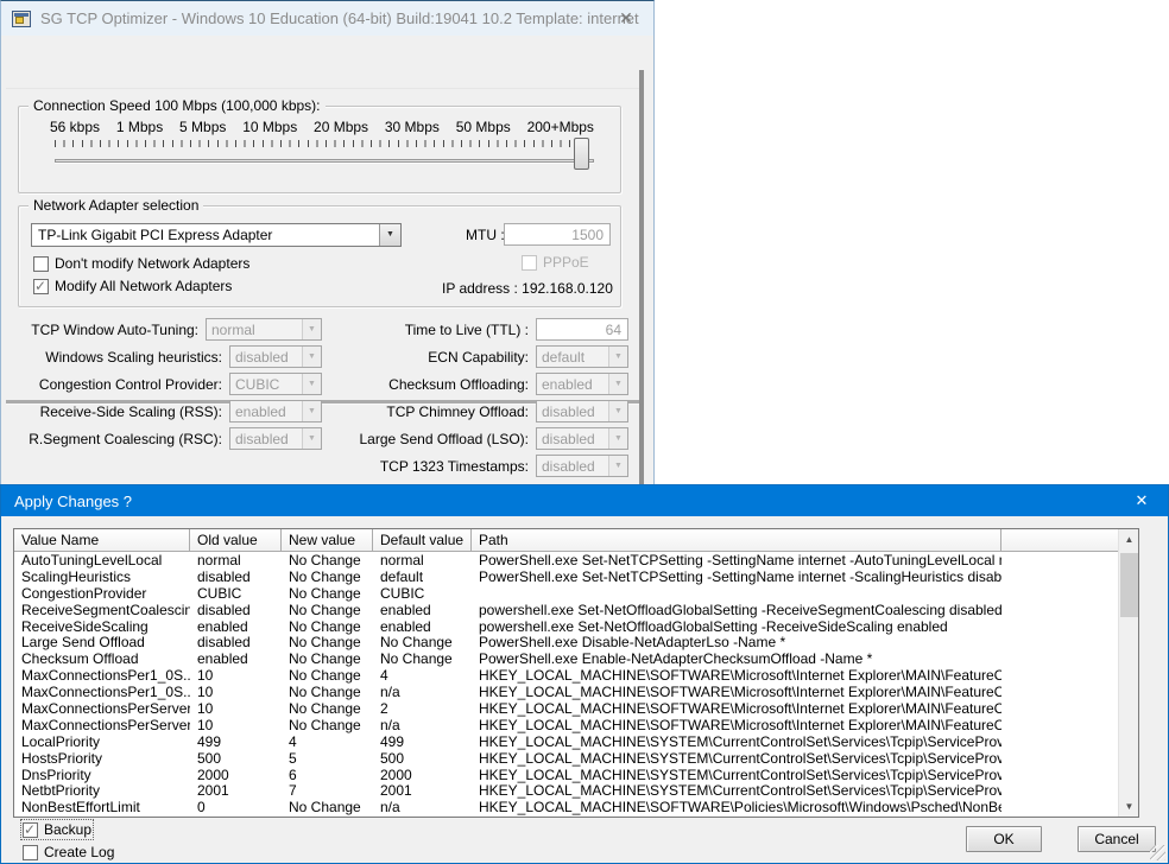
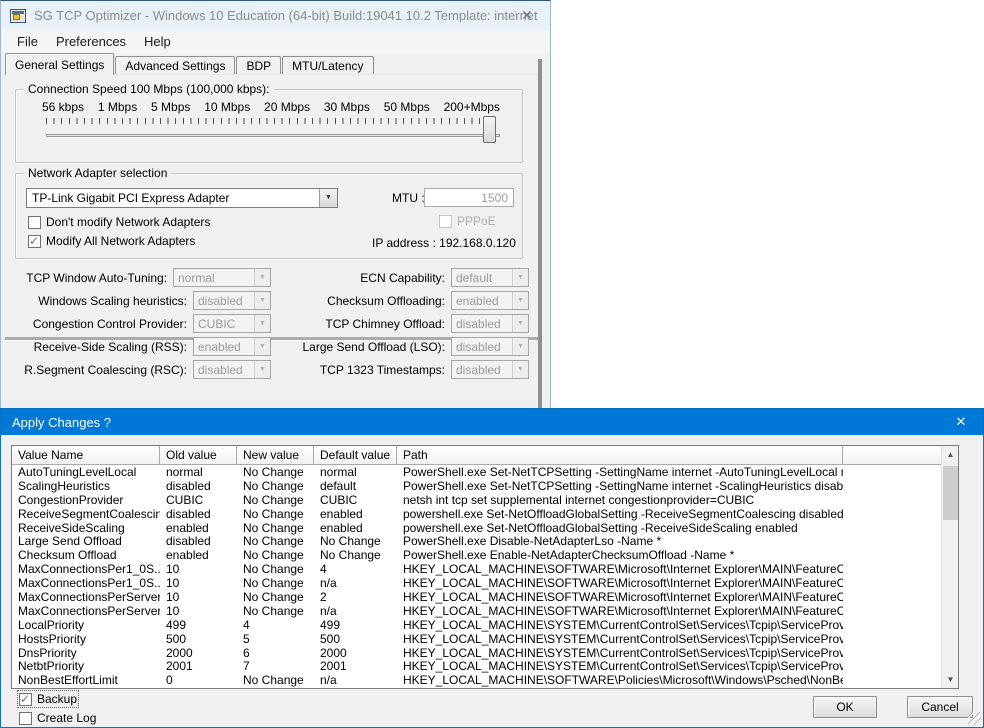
  SG TCP Optimizer - Windows 10 Education (64-bit) Build:19041 10.2 Template: internet
  ✕
+ File
+ Preferences
+ Help
+ General Settings
+ Advanced Settings
+ BDP
+ MTU/Latency
  Connection Speed 100 Mbps (100,000 kbps):
  56 kbps
  1 Mbps
  5 Mbps
  10 Mbps
  20 Mbps
  30 Mbps
  50 Mbps
  200+Mbps
  Network Adapter selection
  TP-Link Gigabit PCI Express Adapter
  MTU :
  1500
  Don't modify Network Adapters
  Modify All Network Adapters
  PPPoE
  IP address : 192.168.0.120
  TCP Window Auto-Tuning:
  normal
  Windows Scaling heuristics:
  disabled
  Congestion Control Provider:
  CUBIC
  Receive-Side Scaling (RSS):
  enabled
  R.Segment Coalescing (RSC):
  disabled
- Time to Live (TTL) :
- 64
  ECN Capability:
  default
  Checksum Offloading:
  enabled
  TCP Chimney Offload:
  disabled
  Large Send Offload (LSO):
  disabled
  TCP 1323 Timestamps:
  disabled
  Apply Changes ?
  ✕
  Value Name
  Old value
  New value
  Default value
  Path
  AutoTuningLevelLocal
  normal
  No Change
  normal
  PowerShell.exe Set-NetTCPSetting -SettingName internet -AutoTuningLevelLocal
  ScalingHeuristics
  disabled
  No Change
  default
  PowerShell.exe Set-NetTCPSetting -SettingName internet -ScalingHeuristics disab
  CongestionProvider
  CUBIC
  No Change
  CUBIC
+ netsh int tcp set supplemental internet congestionprovider=CUBIC
  ReceiveSegmentCoalescin
  disabled
  No Change
  enabled
  powershell.exe Set-NetOffloadGlobalSetting -ReceiveSegmentCoalescing disabled
  ReceiveSideScaling
  enabled
  No Change
  enabled
  powershell.exe Set-NetOffloadGlobalSetting -ReceiveSideScaling enabled
  Large Send Offload
  disabled
  No Change
  No Change
  PowerShell.exe Disable-NetAdapterLso -Name *
  Checksum Offload
  enabled
  No Change
  No Change
  PowerShell.exe Enable-NetAdapterChecksumOffload -Name *
  MaxConnectionsPer1_0S..
  10
  No Change
  4
  HKEY_LOCAL_MACHINE\SOFTWARE\Microsoft\Internet Explorer\MAIN\FeatureC
  MaxConnectionsPer1_0S..
  10
  No Change
  n/a
  HKEY_LOCAL_MACHINE\SOFTWARE\Microsoft\Internet Explorer\MAIN\FeatureC
  MaxConnectionsPerServer
  10
  No Change
  2
  HKEY_LOCAL_MACHINE\SOFTWARE\Microsoft\Internet Explorer\MAIN\FeatureC
  MaxConnectionsPerServer
  10
  No Change
  n/a
  HKEY_LOCAL_MACHINE\SOFTWARE\Microsoft\Internet Explorer\MAIN\FeatureC
  LocalPriority
  499
  4
  499
  HKEY_LOCAL_MACHINE\SYSTEM\CurrentControlSet\Services\Tcpip\ServiceProv
  HostsPriority
  500
  5
  500
  HKEY_LOCAL_MACHINE\SYSTEM\CurrentControlSet\Services\Tcpip\ServiceProv
  DnsPriority
  2000
  6
  2000
  HKEY_LOCAL_MACHINE\SYSTEM\CurrentControlSet\Services\Tcpip\ServiceProv
  NetbtPriority
  2001
  7
  2001
  HKEY_LOCAL_MACHINE\SYSTEM\CurrentControlSet\Services\Tcpip\ServiceProv
  NonBestEffortLimit
  0
  No Change
  n/a
  HKEY_LOCAL_MACHINE\SOFTWARE\Policies\Microsoft\Windows\Psched\NonB
  ▲
  ▼
  Backup
  Create Log
  OK
  Cancel
